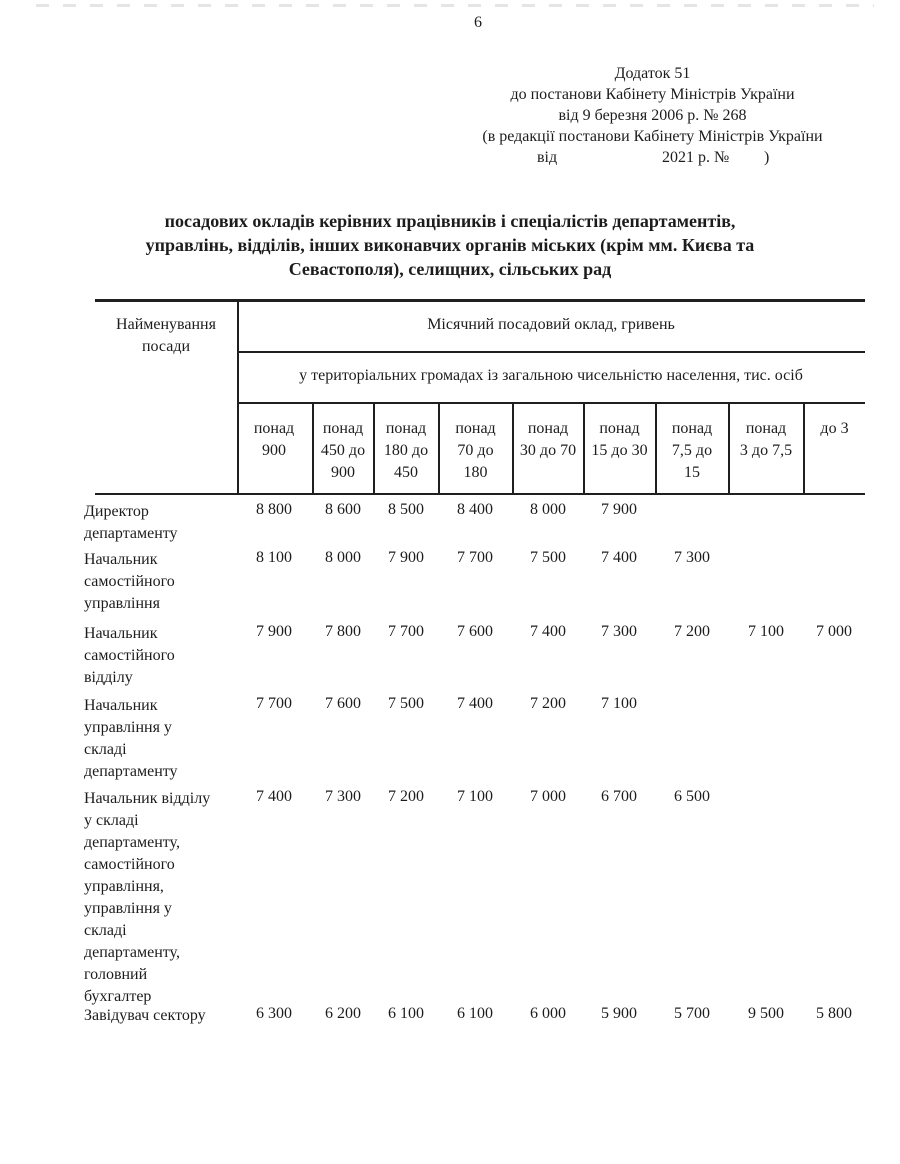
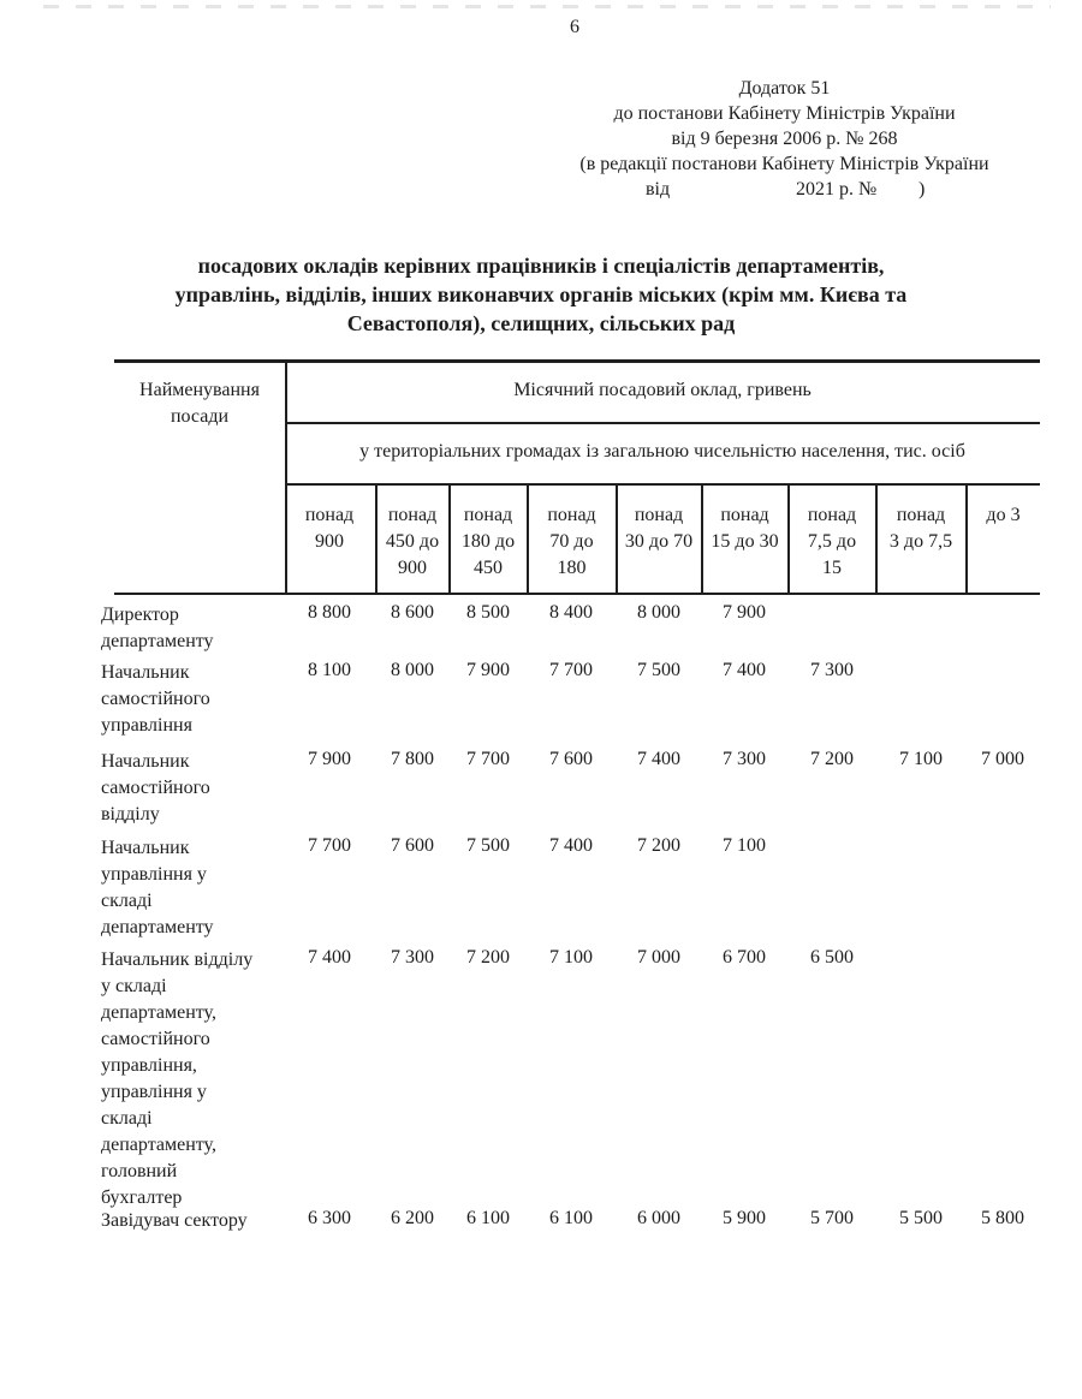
  6
  Додаток 51
  до постанови Кабінету Міністрів України
  від 9 березня 2006 р. № 268
  (в редакції постанови Кабінету Міністрів України
  від
  2021 р. №
  )
  посадових окладів керівних працівників і спеціалістів департаментів,
  управлінь, відділів, інших виконавчих органів міських (крім мм. Києва та
  Севастополя), селищних, сільських рад
  Найменування
  посади
  Місячний посадовий оклад, гривень
  у територіальних громадах із загальною чисельністю населення, тис. осіб
  понад
  900
  понад
  450 до
  900
  понад
  180 до
  450
  понад
  70 до
  180
  понад
  30 до 70
  понад
  15 до 30
  понад
  7,5 до
  15
  понад
  3 до 7,5
  до 3
  Директор
  департаменту
  8 800
  8 600
  8 500
  8 400
  8 000
  7 900
  Начальник
  самостійного
  управління
  8 100
  8 000
  7 900
  7 700
  7 500
  7 400
  7 300
  Начальник
  самостійного
  відділу
  7 900
  7 800
  7 700
  7 600
  7 400
  7 300
  7 200
  7 100
  7 000
  Начальник
  управління у
  складі
  департаменту
  7 700
  7 600
  7 500
  7 400
  7 200
  7 100
  Начальник відділу
  у складі
  департаменту,
  самостійного
  управління,
  управління у
  складі
  департаменту,
  головний
  бухгалтер
  7 400
  7 300
  7 200
  7 100
  7 000
  6 700
  6 500
  Завідувач сектору
  6 300
  6 200
  6 100
  6 100
  6 000
  5 900
  5 700
- 9 500
+ 5 500
  5 800
